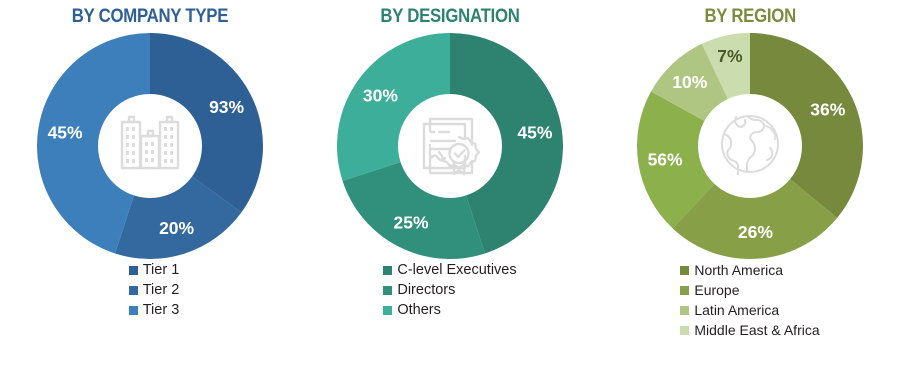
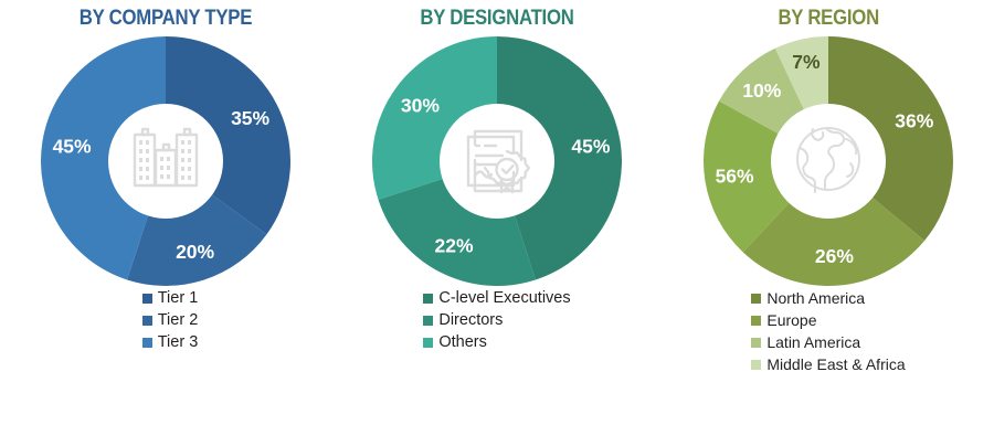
  BY COMPANY TYPE
- 93%
+ 35%
  20%
  45%
  Tier 1
  Tier 2
  Tier 3
  BY DESIGNATION
  45%
- 25%
+ 22%
  30%
  C-level Executives
  Directors
  Others
  BY REGION
  36%
  26%
  56%
  10%
  7%
  North America
  Europe
  Latin America
  Middle East & Africa
